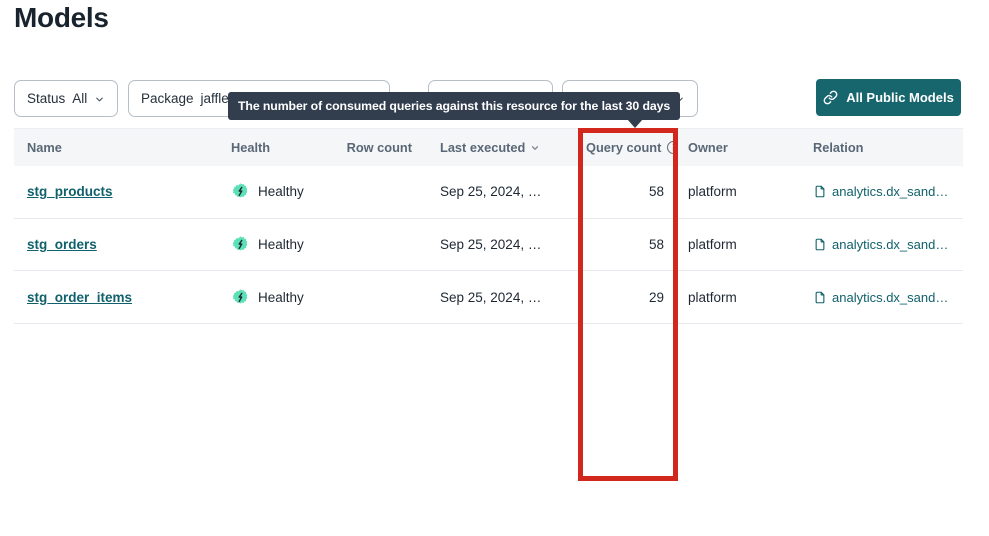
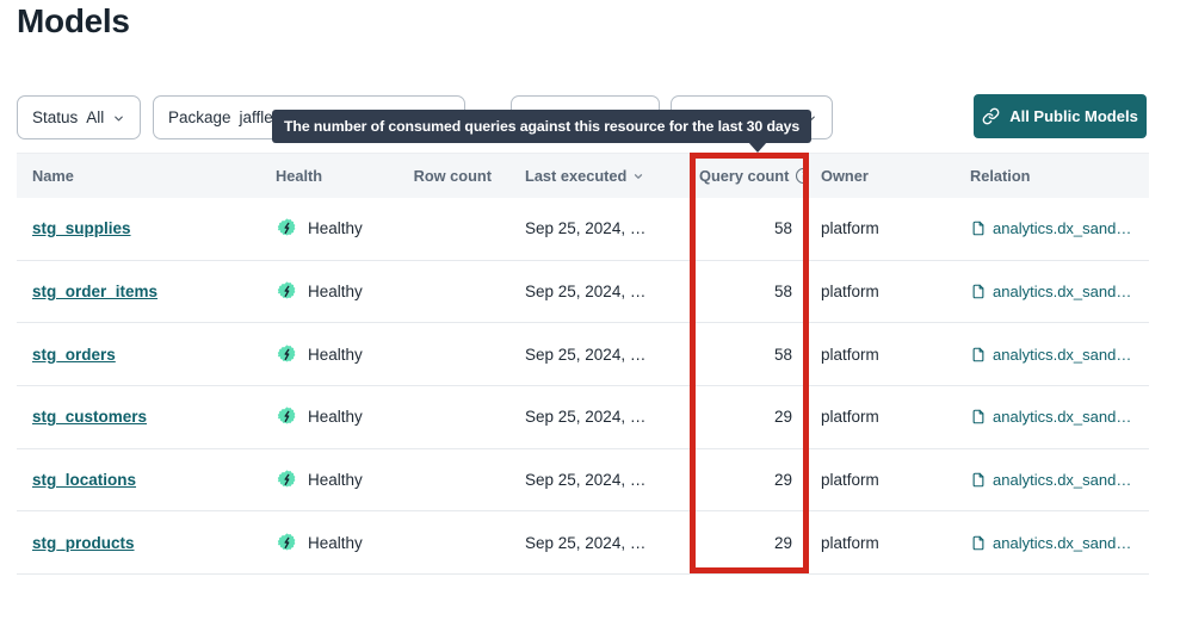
  Models
  Status
  All
  Package
  jaffle
  All Public Models
  Name	Health	Row count	Last executed	Query count	Owner	Relation
+ stg_supplies	Healthy		Sep 25, 2024, …	58	platform	analytics.dx_sand…
- stg_products	Healthy		Sep 25, 2024, …	58	platform	analytics.dx_sand…
+ stg_order_items	Healthy		Sep 25, 2024, …	58	platform	analytics.dx_sand…
  stg_orders	Healthy		Sep 25, 2024, …	58	platform	analytics.dx_sand…
+ stg_customers	Healthy		Sep 25, 2024, …	29	platform	analytics.dx_sand…
+ stg_locations	Healthy		Sep 25, 2024, …	29	platform	analytics.dx_sand…
- stg_order_items	Healthy		Sep 25, 2024, …	29	platform	analytics.dx_sand…
+ stg_products	Healthy		Sep 25, 2024, …	29	platform	analytics.dx_sand…
  The number of consumed queries against this resource for the last 30 days
